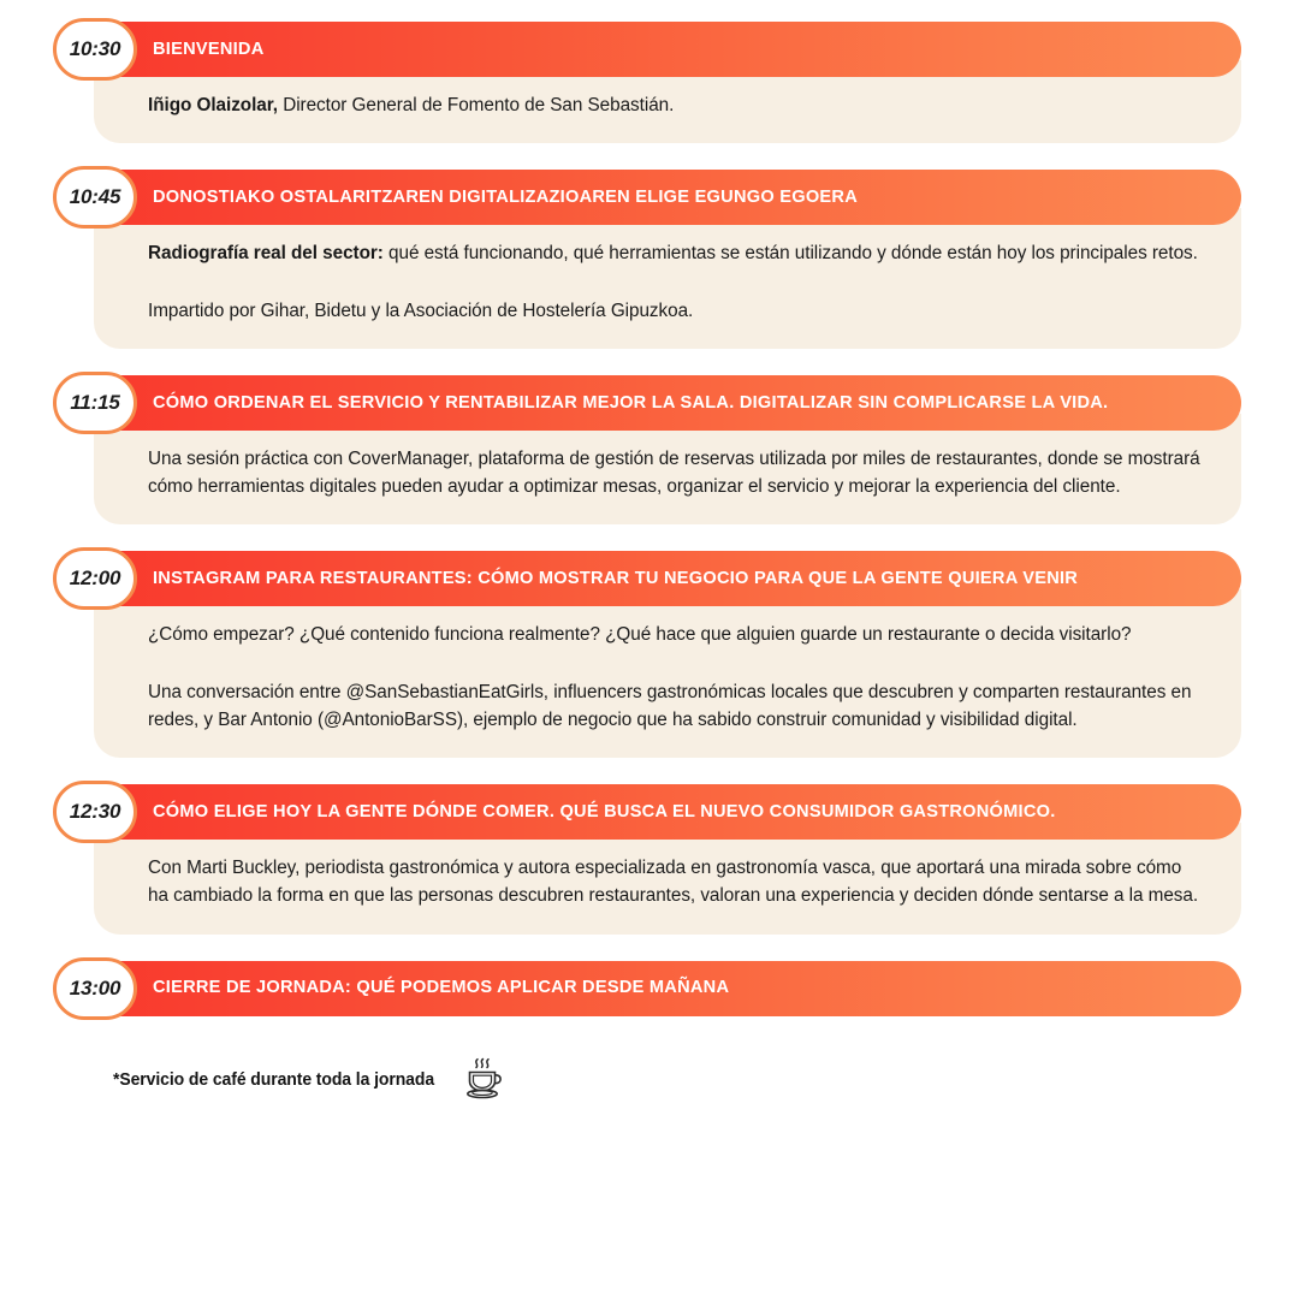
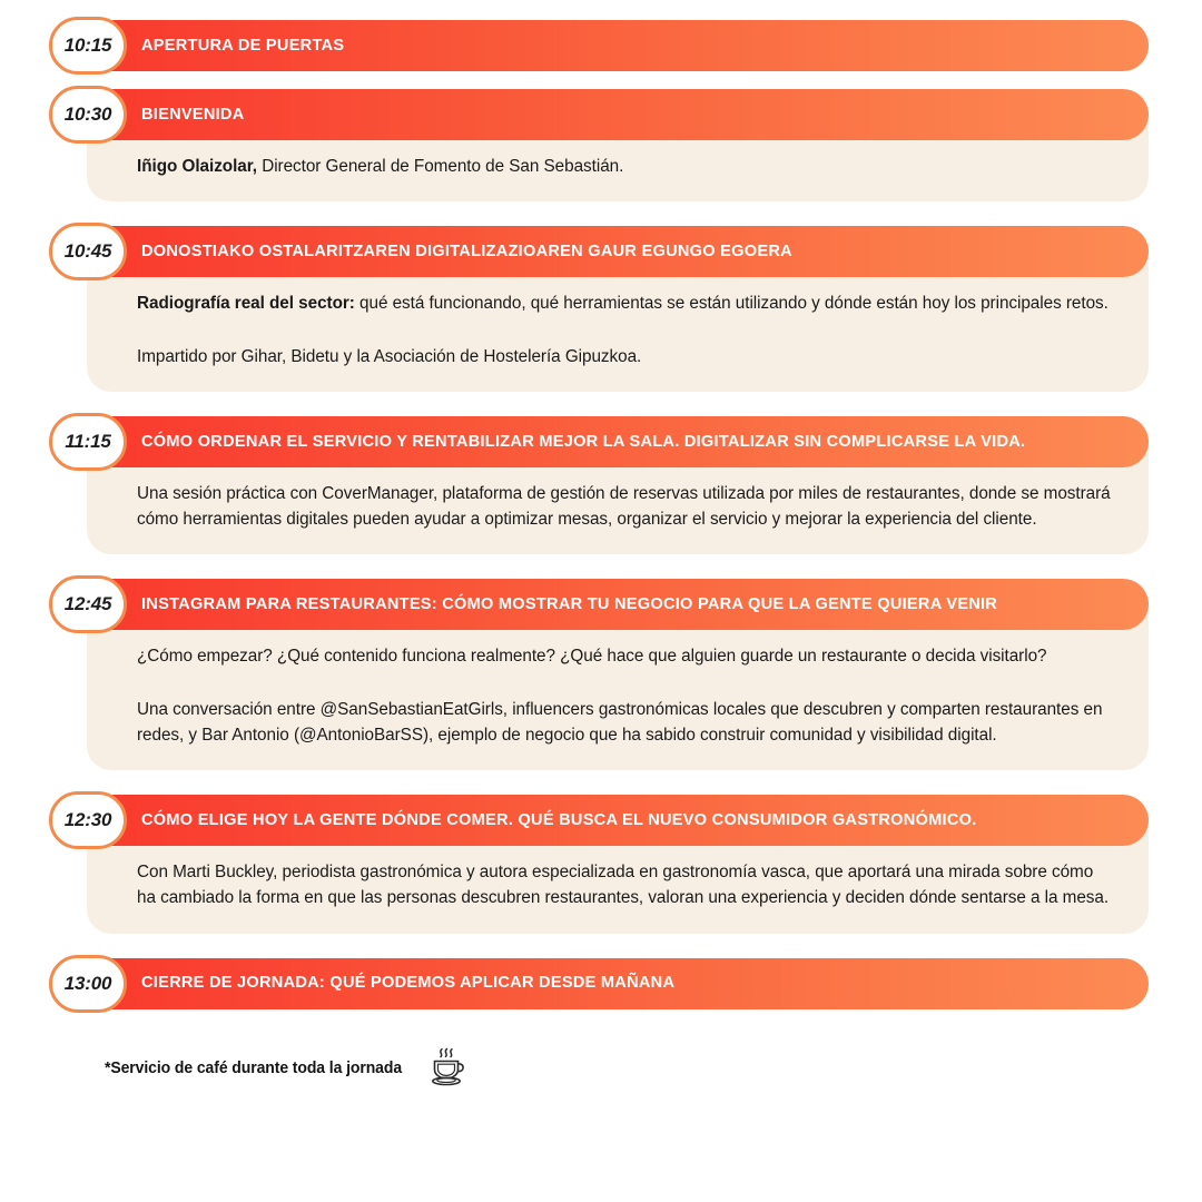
+ 10:15
+ APERTURA DE PUERTAS
  10:30
  BIENVENIDA
  Iñigo Olaizolar, Director General de Fomento de San Sebastián.
  10:45
- DONOSTIAKO OSTALARITZAREN DIGITALIZAZIOAREN ELIGE EGUNGO EGOERA
+ DONOSTIAKO OSTALARITZAREN DIGITALIZAZIOAREN GAUR EGUNGO EGOERA
  Radiografía real del sector: qué está funcionando, qué herramientas se están utilizando y dónde están hoy los principales retos.
  Impartido por Gihar, Bidetu y la Asociación de Hostelería Gipuzkoa.
  11:15
  CÓMO ORDENAR EL SERVICIO Y RENTABILIZAR MEJOR LA SALA. DIGITALIZAR SIN COMPLICARSE LA VIDA.
  Una sesión práctica con CoverManager, plataforma de gestión de reservas utilizada por miles de restaurantes, donde se mostrará cómo herramientas digitales pueden ayudar a optimizar mesas, organizar el servicio y mejorar la experiencia del cliente.
- 12:00
+ 12:45
  INSTAGRAM PARA RESTAURANTES: CÓMO MOSTRAR TU NEGOCIO PARA QUE LA GENTE QUIERA VENIR
  ¿Cómo empezar? ¿Qué contenido funciona realmente? ¿Qué hace que alguien guarde un restaurante o decida visitarlo?
  Una conversación entre @SanSebastianEatGirls, influencers gastronómicas locales que descubren y comparten restaurantes en redes, y Bar Antonio (@AntonioBarSS), ejemplo de negocio que ha sabido construir comunidad y visibilidad digital.
  12:30
  CÓMO ELIGE HOY LA GENTE DÓNDE COMER. QUÉ BUSCA EL NUEVO CONSUMIDOR GASTRONÓMICO.
  Con Marti Buckley, periodista gastronómica y autora especializada en gastronomía vasca, que aportará una mirada sobre cómo ha cambiado la forma en que las personas descubren restaurantes, valoran una experiencia y deciden dónde sentarse a la mesa.
  13:00
  CIERRE DE JORNADA: QUÉ PODEMOS APLICAR DESDE MAÑANA
  *Servicio de café durante toda la jornada
